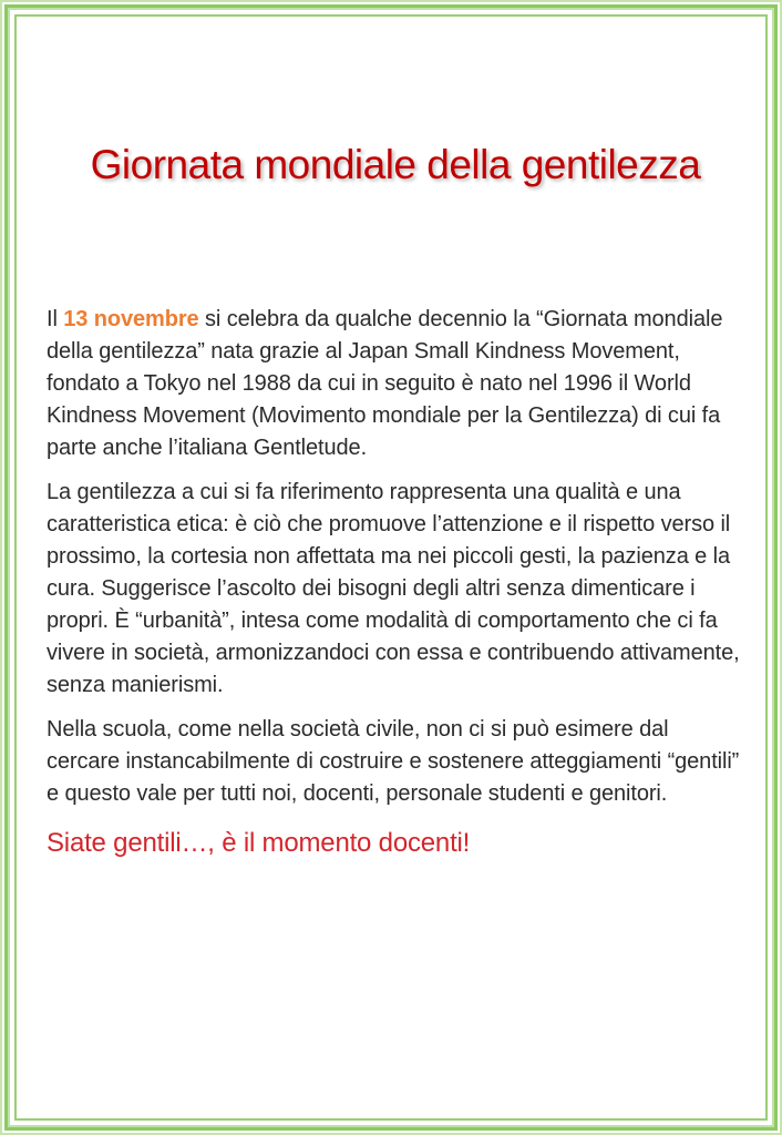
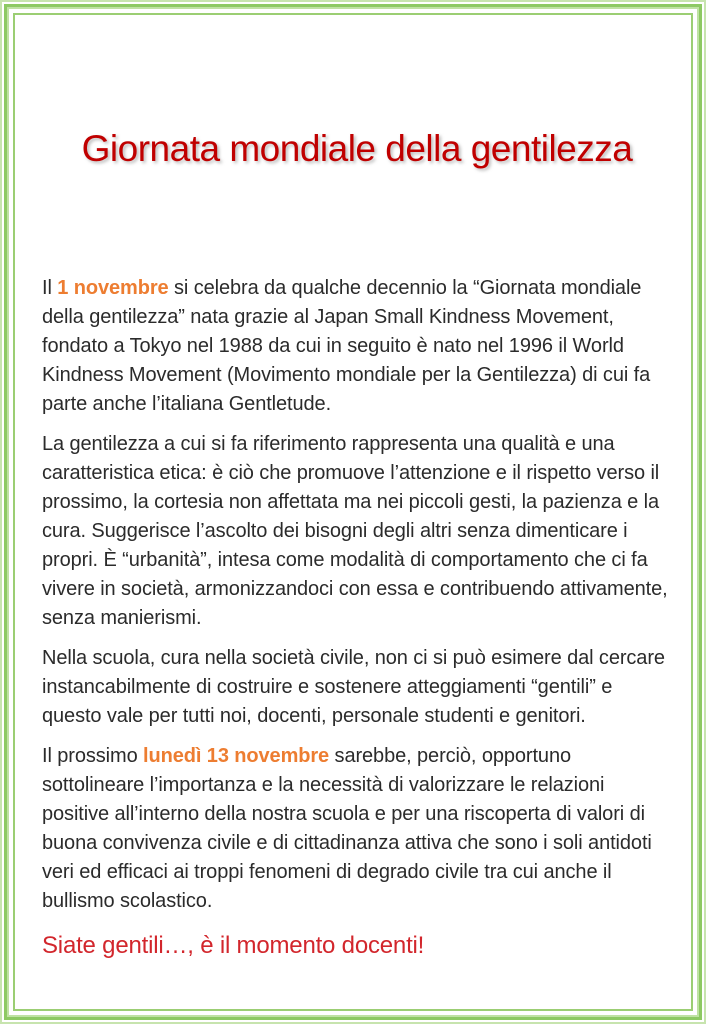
  Giornata mondiale della gentilezza
- Il 13 novembre si celebra da qualche decennio la “Giornata mondiale della gentilezza” nata grazie al Japan Small Kindness Movement, fondato a Tokyo nel 1988 da cui in seguito è nato nel 1996 il World Kindness Movement (Movimento mondiale per la Gentilezza) di cui fa parte anche l’italiana Gentletude.
+ Il 1 novembre si celebra da qualche decennio la “Giornata mondiale della gentilezza” nata grazie al Japan Small Kindness Movement, fondato a Tokyo nel 1988 da cui in seguito è nato nel 1996 il World Kindness Movement (Movimento mondiale per la Gentilezza) di cui fa parte anche l’italiana Gentletude.
  La gentilezza a cui si fa riferimento rappresenta una qualità e una caratteristica etica: è ciò che promuove l’attenzione e il rispetto verso il prossimo, la cortesia non affettata ma nei piccoli gesti, la pazienza e la cura. Suggerisce l’ascolto dei bisogni degli altri senza dimenticare i propri. È “urbanità”, intesa come modalità di comportamento che ci fa vivere in società, armonizzandoci con essa e contribuendo attivamente, senza manierismi.
- Nella scuola, come nella società civile, non ci si può esimere dal cercare instancabilmente di costruire e sostenere atteggiamenti “gentili” e questo vale per tutti noi, docenti, personale studenti e genitori.
+ Nella scuola, cura nella società civile, non ci si può esimere dal cercare instancabilmente di costruire e sostenere atteggiamenti “gentili” e questo vale per tutti noi, docenti, personale studenti e genitori.
+ Il prossimo lunedì 13 novembre sarebbe, perciò, opportuno sottolineare l’importanza e la necessità di valorizzare le relazioni positive all’interno della nostra scuola e per una riscoperta di valori di buona convivenza civile e di cittadinanza attiva che sono i soli antidoti veri ed efficaci ai troppi fenomeni di degrado civile tra cui anche il bullismo scolastico.
  Siate gentili…, è il momento docenti!
